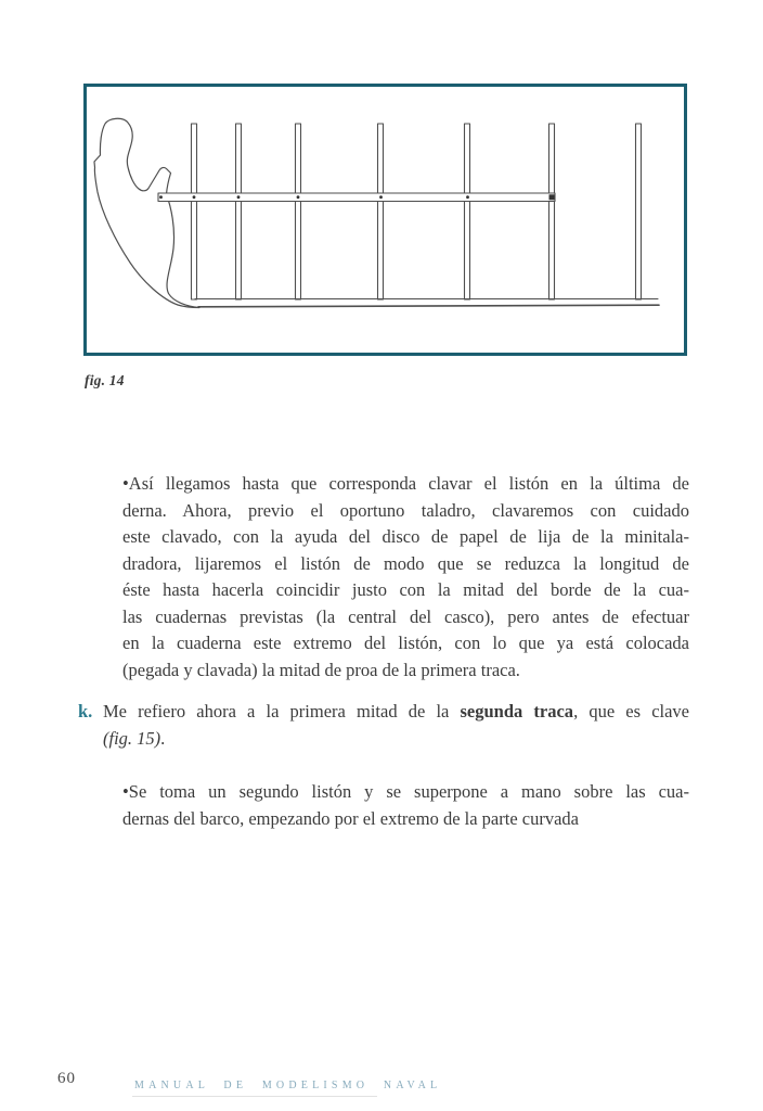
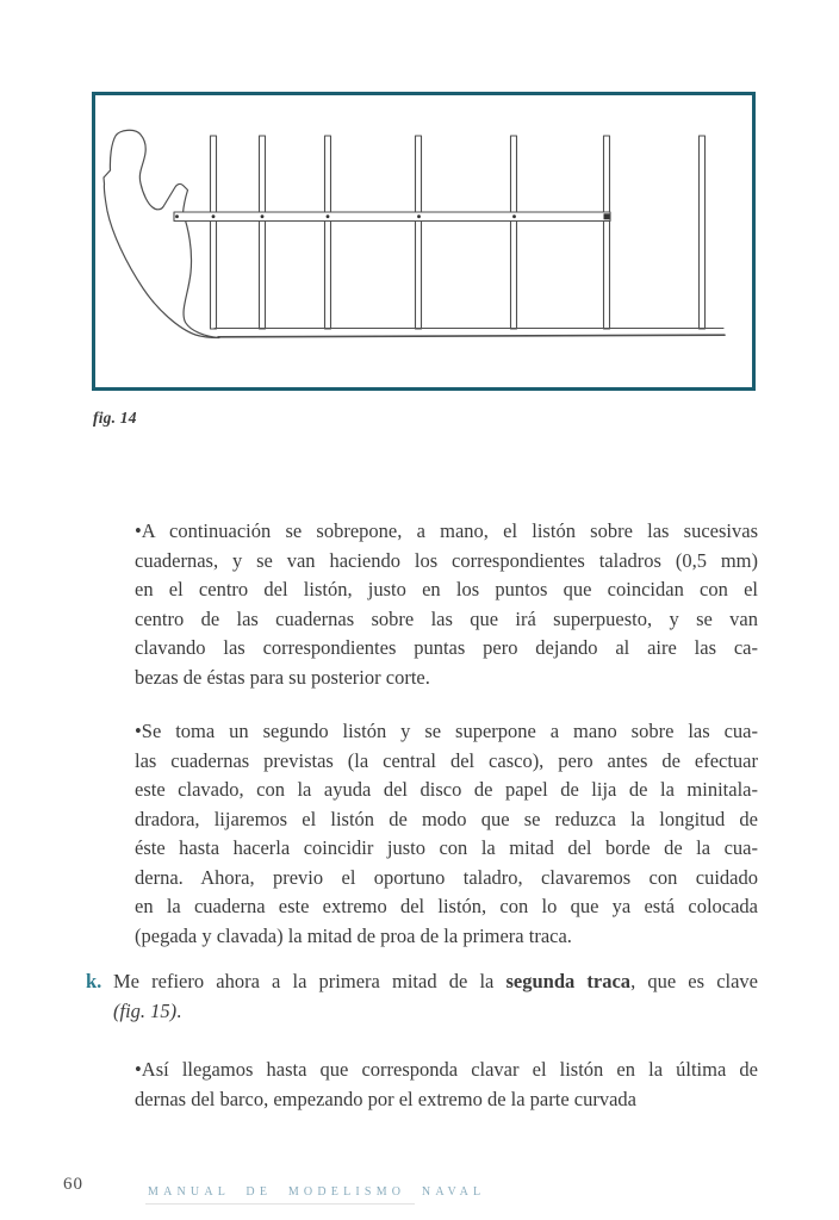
  fig. 14
+ •A continuación se sobrepone, a mano, el listón sobre las sucesivas
+ cuadernas, y se van haciendo los correspondientes taladros (0,5 mm)
+ en el centro del listón, justo en los puntos que coincidan con el
+ centro de las cuadernas sobre las que irá superpuesto, y se van
+ clavando las correspondientes puntas pero dejando al aire las ca-
+ bezas de éstas para su posterior corte.
- •Así llegamos hasta que corresponda clavar el listón en la última de
+ •Se toma un segundo listón y se superpone a mano sobre las cua-
- derna. Ahora, previo el oportuno taladro, clavaremos con cuidado
+ las cuadernas previstas (la central del casco), pero antes de efectuar
  este clavado, con la ayuda del disco de papel de lija de la minitala-
  dradora, lijaremos el listón de modo que se reduzca la longitud de
  éste hasta hacerla coincidir justo con la mitad del borde de la cua-
- las cuadernas previstas (la central del casco), pero antes de efectuar
+ derna. Ahora, previo el oportuno taladro, clavaremos con cuidado
  en la cuaderna este extremo del listón, con lo que ya está colocada
  (pegada y clavada) la mitad de proa de la primera traca.
  k.
  Me refiero ahora a la primera mitad de la segunda traca, que es clave
  (fig. 15).
- •Se toma un segundo listón y se superpone a mano sobre las cua-
+ •Así llegamos hasta que corresponda clavar el listón en la última de
  dernas del barco, empezando por el extremo de la parte curvada
  60
  MANUAL DE MODELISMO NAVAL
